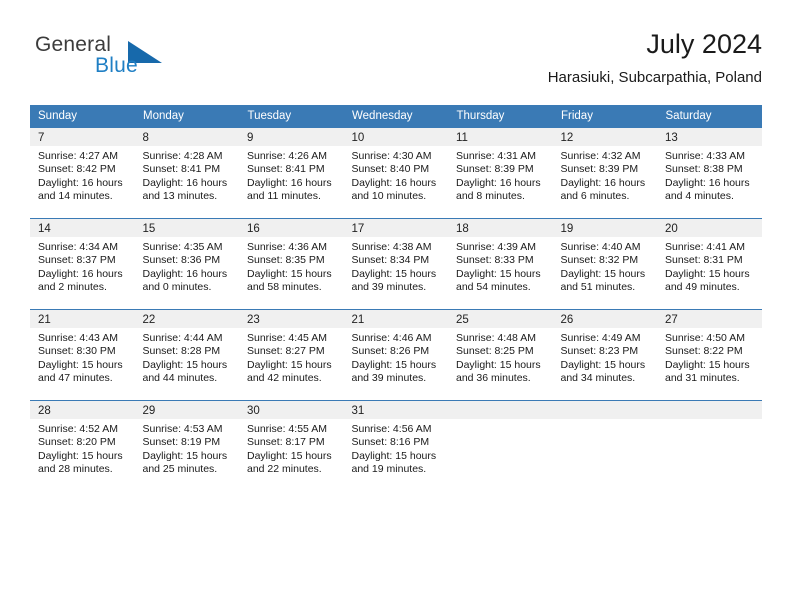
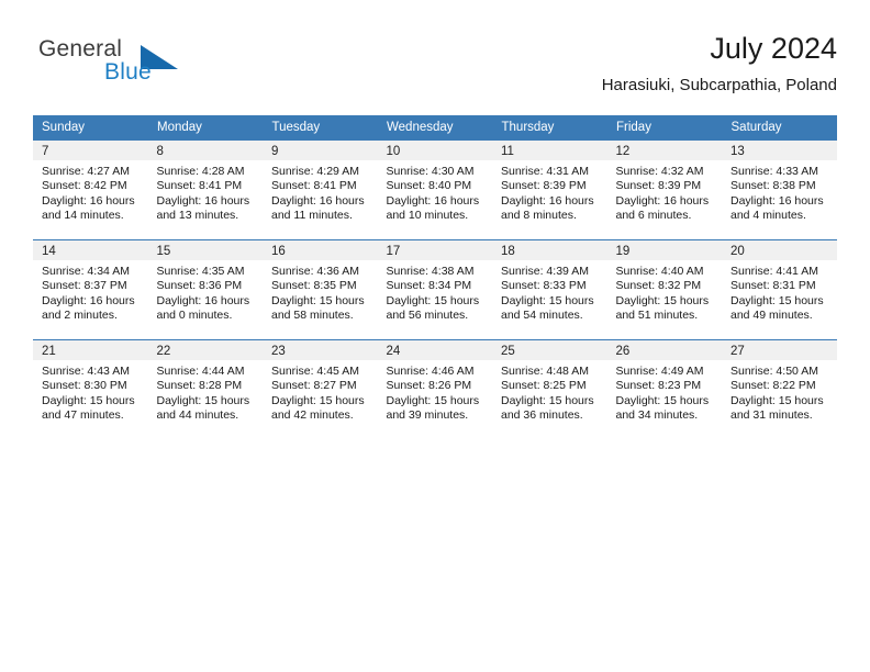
  General
  Blue
  July 2024
  Harasiuki, Subcarpathia, Poland
  Sunday	Monday	Tuesday	Wednesday	Thursday	Friday	Saturday
- 7Sunrise: 4:27 AMSunset: 8:42 PMDaylight: 16 hoursand 14 minutes.	8Sunrise: 4:28 AMSunset: 8:41 PMDaylight: 16 hoursand 13 minutes.	9Sunrise: 4:26 AMSunset: 8:41 PMDaylight: 16 hoursand 11 minutes.	10Sunrise: 4:30 AMSunset: 8:40 PMDaylight: 16 hoursand 10 minutes.	11Sunrise: 4:31 AMSunset: 8:39 PMDaylight: 16 hoursand 8 minutes.	12Sunrise: 4:32 AMSunset: 8:39 PMDaylight: 16 hoursand 6 minutes.	13Sunrise: 4:33 AMSunset: 8:38 PMDaylight: 16 hoursand 4 minutes.
+ 7Sunrise: 4:27 AMSunset: 8:42 PMDaylight: 16 hoursand 14 minutes.	8Sunrise: 4:28 AMSunset: 8:41 PMDaylight: 16 hoursand 13 minutes.	9Sunrise: 4:29 AMSunset: 8:41 PMDaylight: 16 hoursand 11 minutes.	10Sunrise: 4:30 AMSunset: 8:40 PMDaylight: 16 hoursand 10 minutes.	11Sunrise: 4:31 AMSunset: 8:39 PMDaylight: 16 hoursand 8 minutes.	12Sunrise: 4:32 AMSunset: 8:39 PMDaylight: 16 hoursand 6 minutes.	13Sunrise: 4:33 AMSunset: 8:38 PMDaylight: 16 hoursand 4 minutes.
- 14Sunrise: 4:34 AMSunset: 8:37 PMDaylight: 16 hoursand 2 minutes.	15Sunrise: 4:35 AMSunset: 8:36 PMDaylight: 16 hoursand 0 minutes.	16Sunrise: 4:36 AMSunset: 8:35 PMDaylight: 15 hoursand 58 minutes.	17Sunrise: 4:38 AMSunset: 8:34 PMDaylight: 15 hoursand 39 minutes.	18Sunrise: 4:39 AMSunset: 8:33 PMDaylight: 15 hoursand 54 minutes.	19Sunrise: 4:40 AMSunset: 8:32 PMDaylight: 15 hoursand 51 minutes.	20Sunrise: 4:41 AMSunset: 8:31 PMDaylight: 15 hoursand 49 minutes.
+ 14Sunrise: 4:34 AMSunset: 8:37 PMDaylight: 16 hoursand 2 minutes.	15Sunrise: 4:35 AMSunset: 8:36 PMDaylight: 16 hoursand 0 minutes.	16Sunrise: 4:36 AMSunset: 8:35 PMDaylight: 15 hoursand 58 minutes.	17Sunrise: 4:38 AMSunset: 8:34 PMDaylight: 15 hoursand 56 minutes.	18Sunrise: 4:39 AMSunset: 8:33 PMDaylight: 15 hoursand 54 minutes.	19Sunrise: 4:40 AMSunset: 8:32 PMDaylight: 15 hoursand 51 minutes.	20Sunrise: 4:41 AMSunset: 8:31 PMDaylight: 15 hoursand 49 minutes.
- 21Sunrise: 4:43 AMSunset: 8:30 PMDaylight: 15 hoursand 47 minutes.	22Sunrise: 4:44 AMSunset: 8:28 PMDaylight: 15 hoursand 44 minutes.	23Sunrise: 4:45 AMSunset: 8:27 PMDaylight: 15 hoursand 42 minutes.	21Sunrise: 4:46 AMSunset: 8:26 PMDaylight: 15 hoursand 39 minutes.	25Sunrise: 4:48 AMSunset: 8:25 PMDaylight: 15 hoursand 36 minutes.	26Sunrise: 4:49 AMSunset: 8:23 PMDaylight: 15 hoursand 34 minutes.	27Sunrise: 4:50 AMSunset: 8:22 PMDaylight: 15 hoursand 31 minutes.
+ 21Sunrise: 4:43 AMSunset: 8:30 PMDaylight: 15 hoursand 47 minutes.	22Sunrise: 4:44 AMSunset: 8:28 PMDaylight: 15 hoursand 44 minutes.	23Sunrise: 4:45 AMSunset: 8:27 PMDaylight: 15 hoursand 42 minutes.	24Sunrise: 4:46 AMSunset: 8:26 PMDaylight: 15 hoursand 39 minutes.	25Sunrise: 4:48 AMSunset: 8:25 PMDaylight: 15 hoursand 36 minutes.	26Sunrise: 4:49 AMSunset: 8:23 PMDaylight: 15 hoursand 34 minutes.	27Sunrise: 4:50 AMSunset: 8:22 PMDaylight: 15 hoursand 31 minutes.
- 28Sunrise: 4:52 AMSunset: 8:20 PMDaylight: 15 hoursand 28 minutes.	29Sunrise: 4:53 AMSunset: 8:19 PMDaylight: 15 hoursand 25 minutes.	30Sunrise: 4:55 AMSunset: 8:17 PMDaylight: 15 hoursand 22 minutes.	31Sunrise: 4:56 AMSunset: 8:16 PMDaylight: 15 hoursand 19 minutes.
